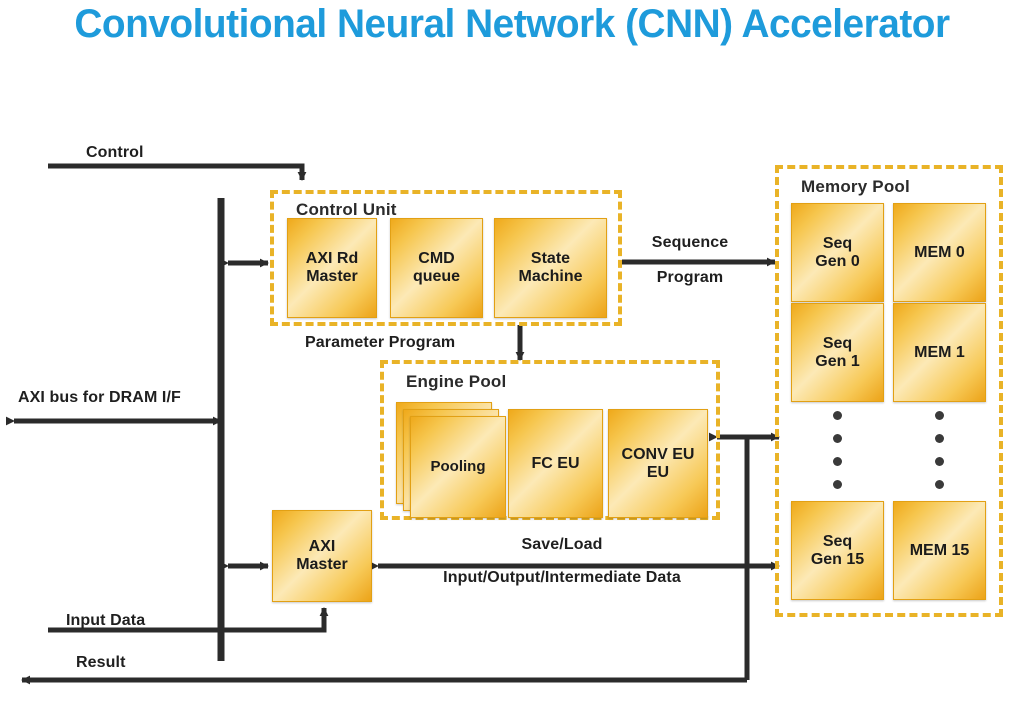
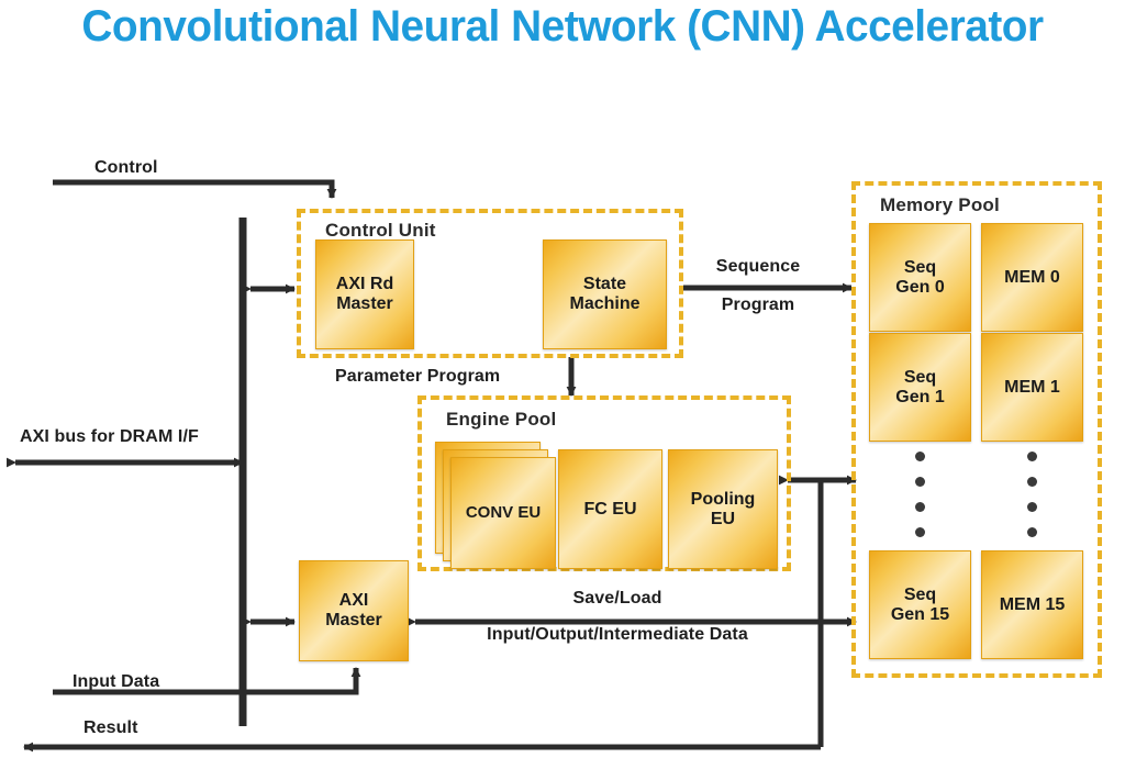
  Convolutional Neural Network (CNN) Accelerator
  Control
  AXI bus for DRAM I/F
  Sequence
  Program
  Parameter Program
  Save/Load
  Input/Output/Intermediate Data
  Input Data
  Result
  Control Unit
  AXI Rd
  Master
- CMD
- queue
  State
  Machine
  Engine Pool
- Pooling
+ CONV EU
  FC EU
- CONV EU
+ Pooling
  EU
  Memory Pool
  Seq
  Gen 0
  Seq
  Gen 1
  Seq
  Gen 15
  MEM 0
  MEM 1
  MEM 15
  AXI
  Master
